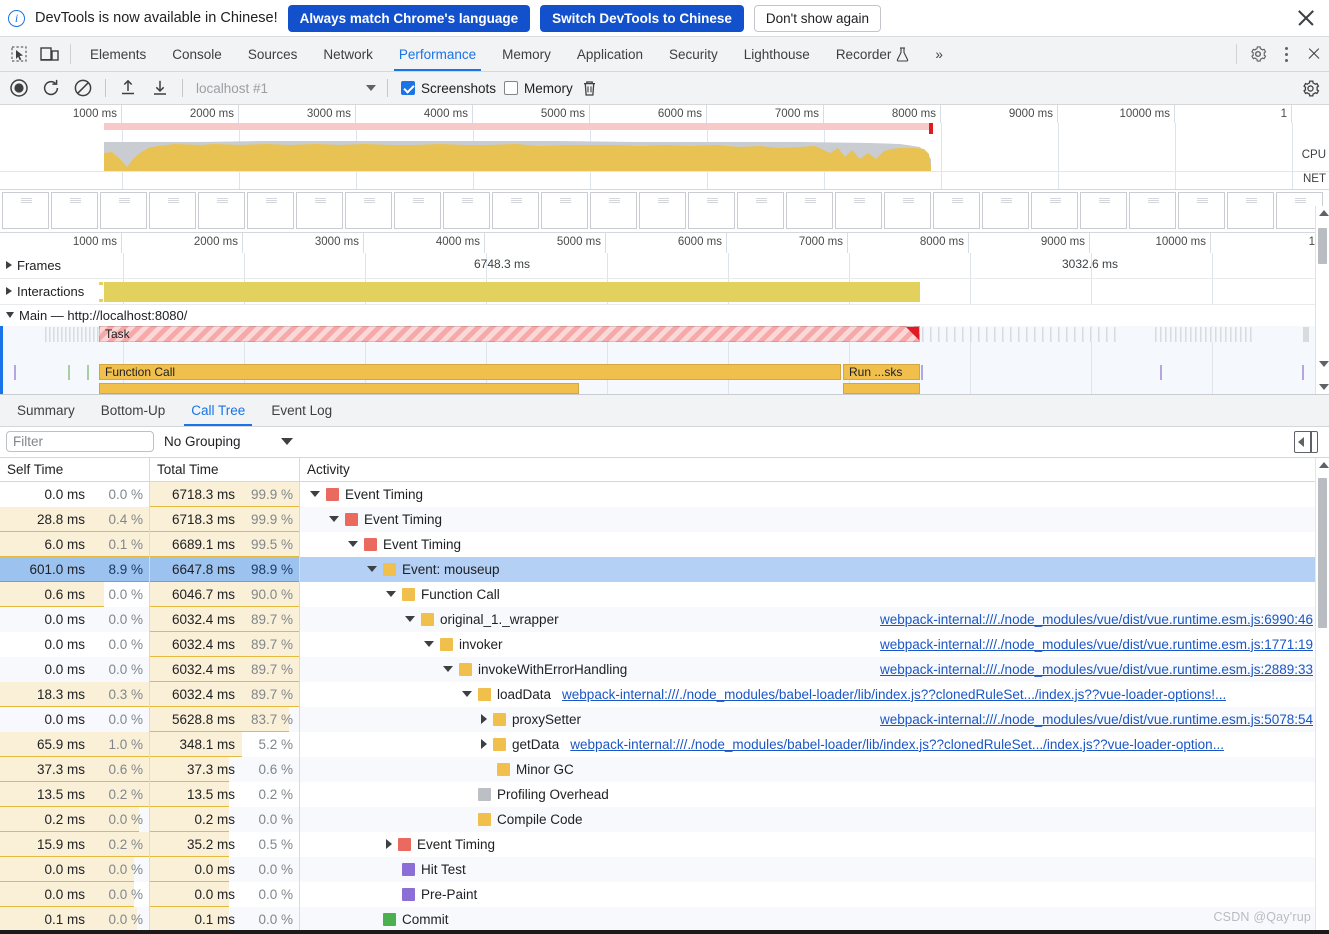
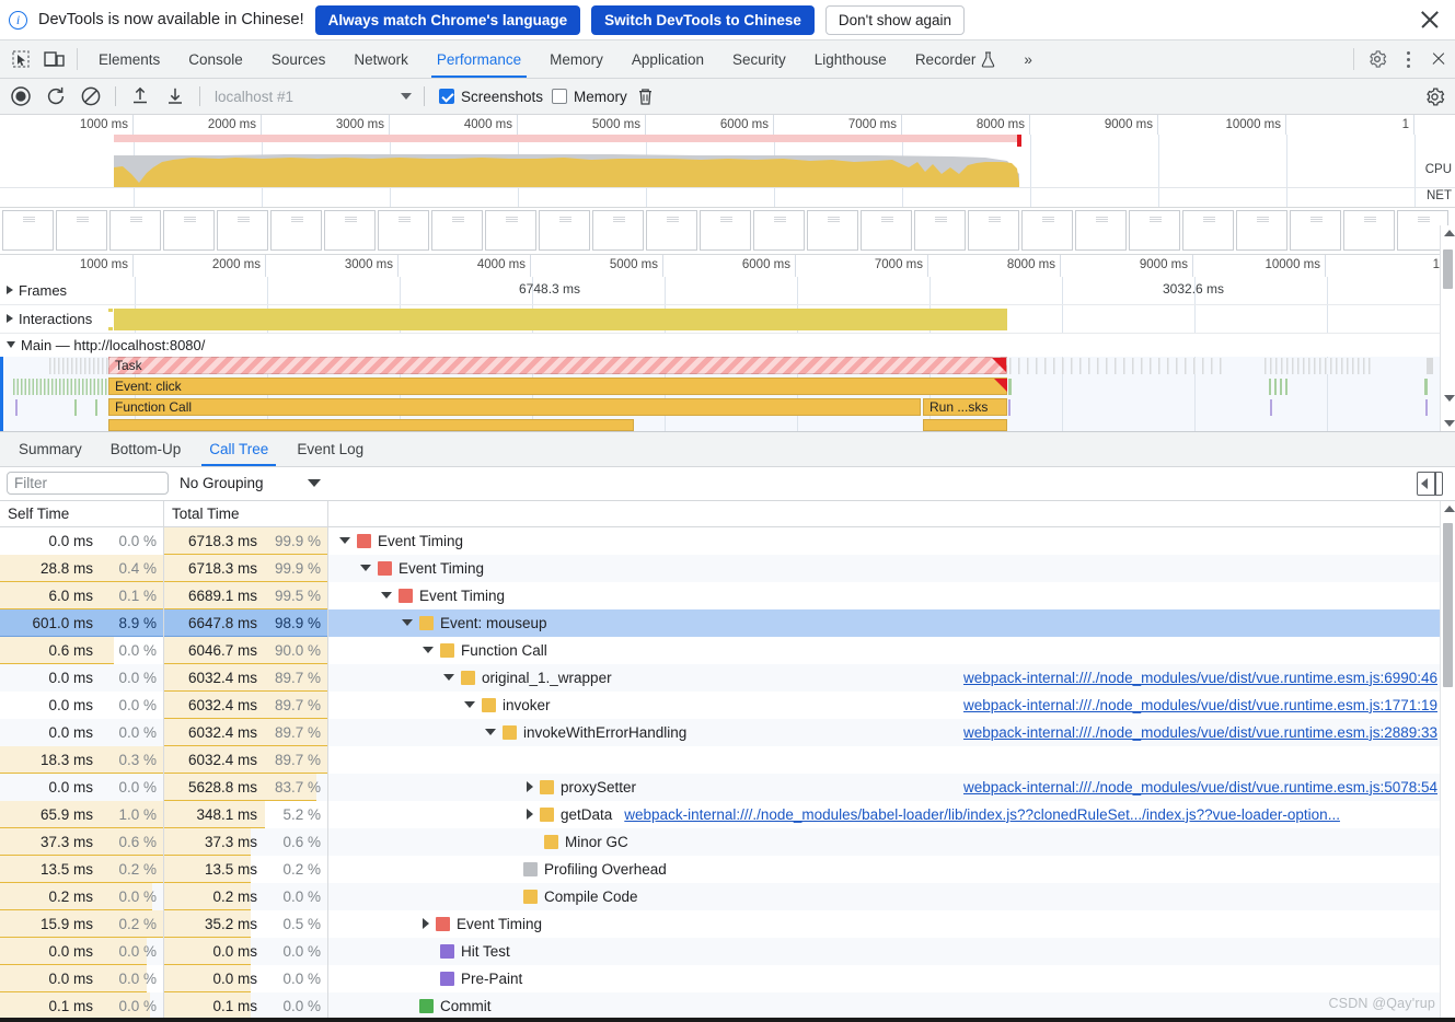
  i
  DevTools is now available in Chinese!
  Always match Chrome's language
  Switch DevTools to Chinese
  Don't show again
  Elements
  Console
  Sources
  Network
  Performance
  Memory
  Application
  Security
  Lighthouse
  Recorder
  »
  localhost #1
  Screenshots
  Memory
  1000 ms
  2000 ms
  3000 ms
  4000 ms
  5000 ms
  6000 ms
  7000 ms
  8000 ms
  9000 ms
  10000 ms
  1
  CPU
  NET
  1000 ms
  2000 ms
  3000 ms
  4000 ms
  5000 ms
  6000 ms
  7000 ms
  8000 ms
  9000 ms
  10000 ms
  Frames
  6748.3 ms
  3032.6 ms
  Interactions
  Main — http://localhost:8080/
  Task
+ Event: click
  Function Call
  Run ...sks
  Summary
  Bottom-Up
  Call Tree
  Event Log
  Filter
  No Grouping
  Self Time
  Total Time
- Activity
  0.0 ms
  0.0 %
  6718.3 ms
  99.9 %
  Event Timing
  28.8 ms
  0.4 %
  6718.3 ms
  99.9 %
  Event Timing
  6.0 ms
  0.1 %
  6689.1 ms
  99.5 %
  Event Timing
  601.0 ms
  8.9 %
  6647.8 ms
  98.9 %
  Event: mouseup
  0.6 ms
  0.0 %
  6046.7 ms
  90.0 %
  Function Call
  0.0 ms
  0.0 %
  6032.4 ms
  89.7 %
  original_1._wrapper
  webpack-internal:///./node_modules/vue/dist/vue.runtime.esm.js:6990:46
  0.0 ms
  0.0 %
  6032.4 ms
  89.7 %
  invoker
  webpack-internal:///./node_modules/vue/dist/vue.runtime.esm.js:1771:19
  0.0 ms
  0.0 %
  6032.4 ms
  89.7 %
  invokeWithErrorHandling
  webpack-internal:///./node_modules/vue/dist/vue.runtime.esm.js:2889:33
  18.3 ms
  0.3 %
  6032.4 ms
  89.7 %
- loadData
- webpack-internal:///./node_modules/babel-loader/lib/index.js??clonedRuleSet.../index.js??vue-loader-options!...
  0.0 ms
  0.0 %
  5628.8 ms
  83.7 %
  proxySetter
  webpack-internal:///./node_modules/vue/dist/vue.runtime.esm.js:5078:54
  65.9 ms
  1.0 %
  348.1 ms
  5.2 %
  getData
  webpack-internal:///./node_modules/babel-loader/lib/index.js??clonedRuleSet.../index.js??vue-loader-option...
  37.3 ms
  0.6 %
  37.3 ms
  0.6 %
  Minor GC
  13.5 ms
  0.2 %
  13.5 ms
  0.2 %
  Profiling Overhead
  0.2 ms
  0.0 %
  0.2 ms
  0.0 %
  Compile Code
  15.9 ms
  0.2 %
  35.2 ms
  0.5 %
  Event Timing
  0.0 ms
  0.0 %
  0.0 ms
  0.0 %
  Hit Test
  0.0 ms
  0.0 %
  0.0 ms
  0.0 %
  Pre-Paint
  0.1 ms
  0.0 %
  0.1 ms
  0.0 %
  Commit
  CSDN @Qay'rup
